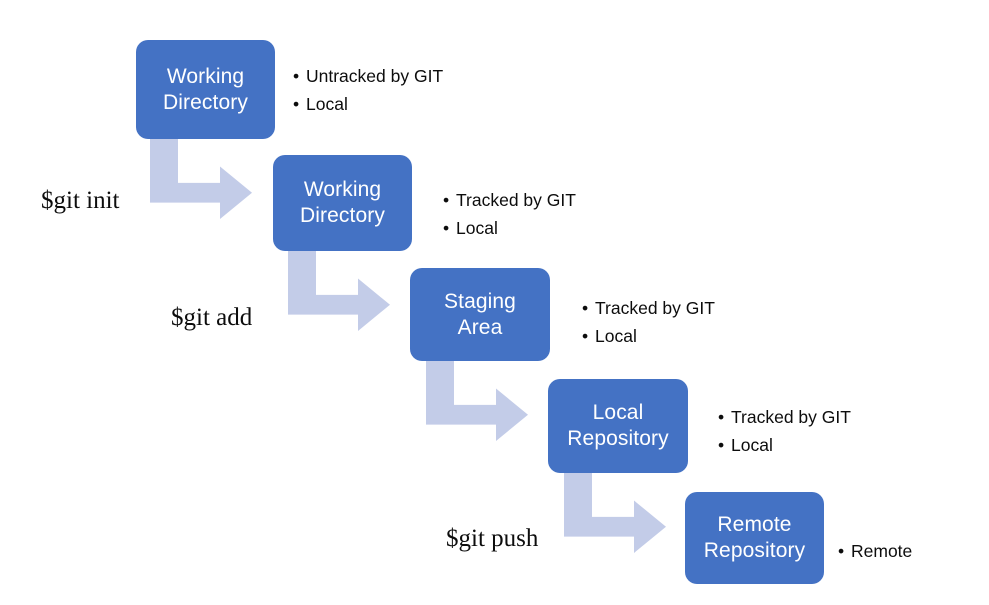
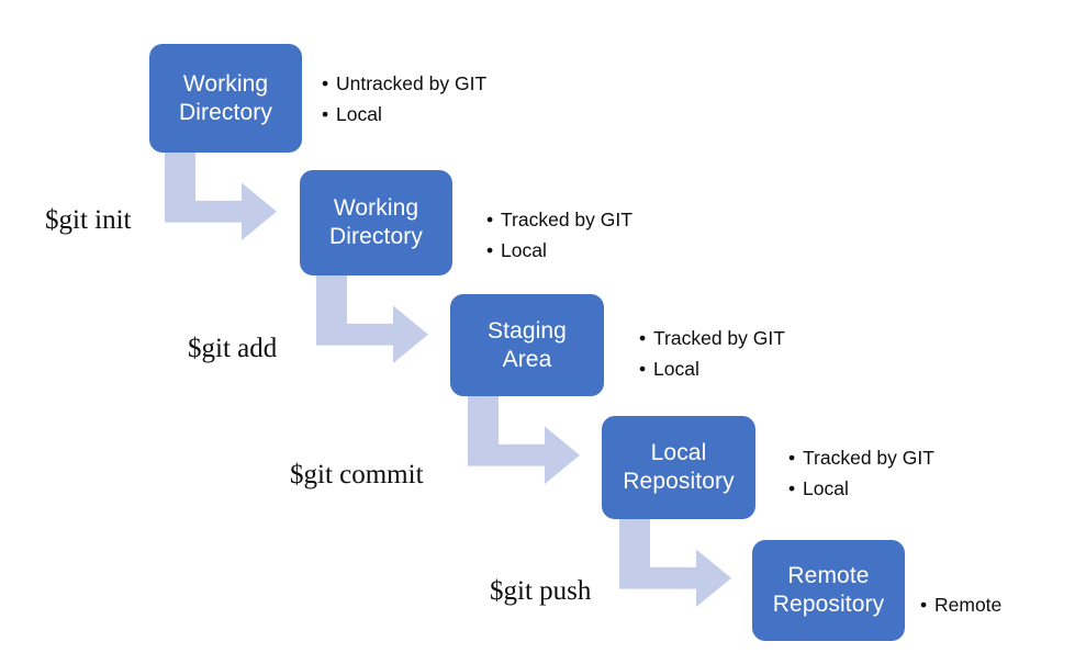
  Working
  Directory
  Untracked by GIT
  Local
  $git init
  Working
  Directory
  Tracked by GIT
  Local
  $git add
  Staging
  Area
  Tracked by GIT
  Local
+ $git commit
  Local
  Repository
  Tracked by GIT
  Local
  $git push
  Remote
  Repository
  Remote
